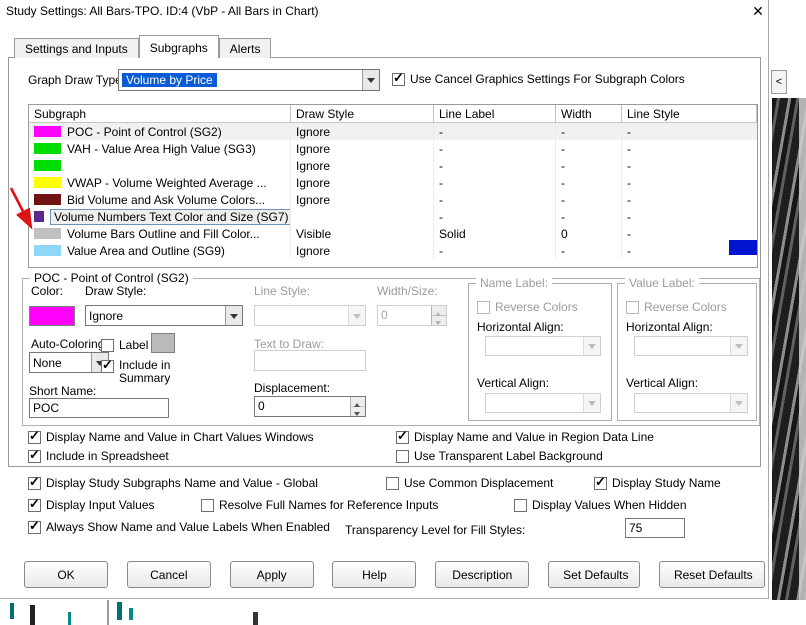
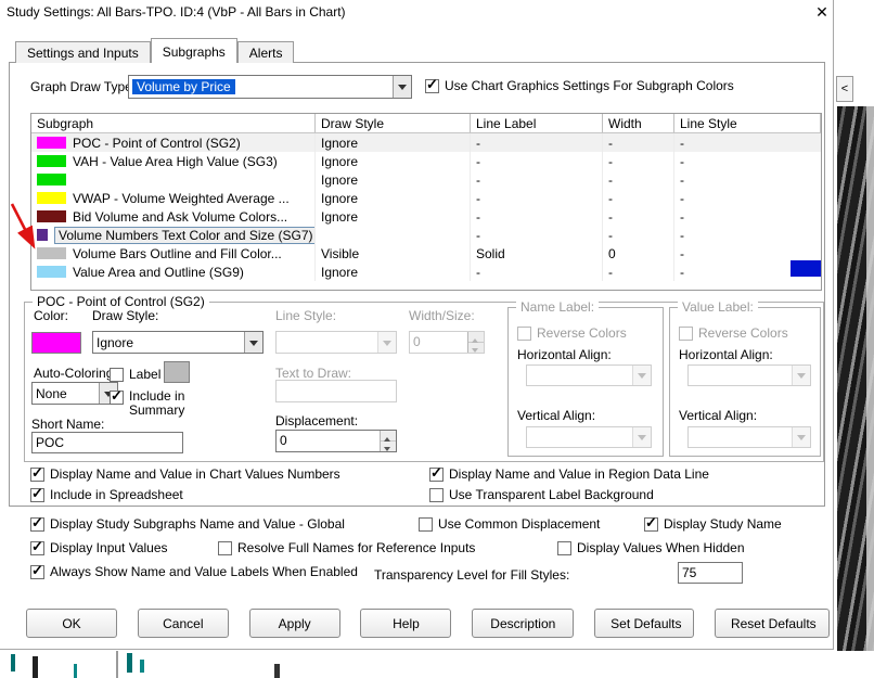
  <
  Study Settings: All Bars-TPO. ID:4 (VbP - All Bars in Chart)
  ✕
  Settings and Inputs
  Subgraphs
  Alerts
  Graph Draw Typ
  Volume by Price
- Use Cancel Graphics Settings For Subgraph Colors
+ Use Chart Graphics Settings For Subgraph Colors
  Subgraph
  Draw Style
  Line Label
  Width
  Line Style
  POC - Point of Control (SG2)
  Ignore
  -
  -
  -
  VAH - Value Area High Value (SG3)
  Ignore
  -
  -
  -
  Ignore
  -
  -
  -
  VWAP - Volume Weighted Average ...
  Ignore
  -
  -
  -
  Bid Volume and Ask Volume Colors...
  Ignore
  -
  -
  -
  Volume Numbers Text Color and Size (SG7)
  -
  -
  -
  Volume Bars Outline and Fill Color...
  Visible
  Solid
  0
  -
  Value Area and Outline (SG9)
  Ignore
  -
  -
  -
  POC - Point of Control (SG2)
  Color:
  Draw Style:
  Line Style:
  Width/Size:
  Ignore
  0
  Auto-Colorin
  Label
  Text to Draw:
  None
  Include in Summary
  Short Name:
  POC
  Displacement:
  0
  Name Label:
  Reverse Colors
  Horizontal Align:
  Vertical Align:
  Value Label:
  Reverse Colors
  Horizontal Align:
  Vertical Align:
- Display Name and Value in Chart Values Windows
+ Display Name and Value in Chart Values Numbers
  Display Name and Value in Region Data Line
  Include in Spreadsheet
  Use Transparent Label Background
  Display Study Subgraphs Name and Value - Global
  Use Common Displacement
  Display Study Name
  Display Input Values
  Resolve Full Names for Reference Inputs
  Display Values When Hidden
  Always Show Name and Value Labels When Enabled
  Transparency Level for Fill Styles:
  75
  OK
  Cancel
  Apply
  Help
  Description
  Set Defaults
  Reset Defaults
